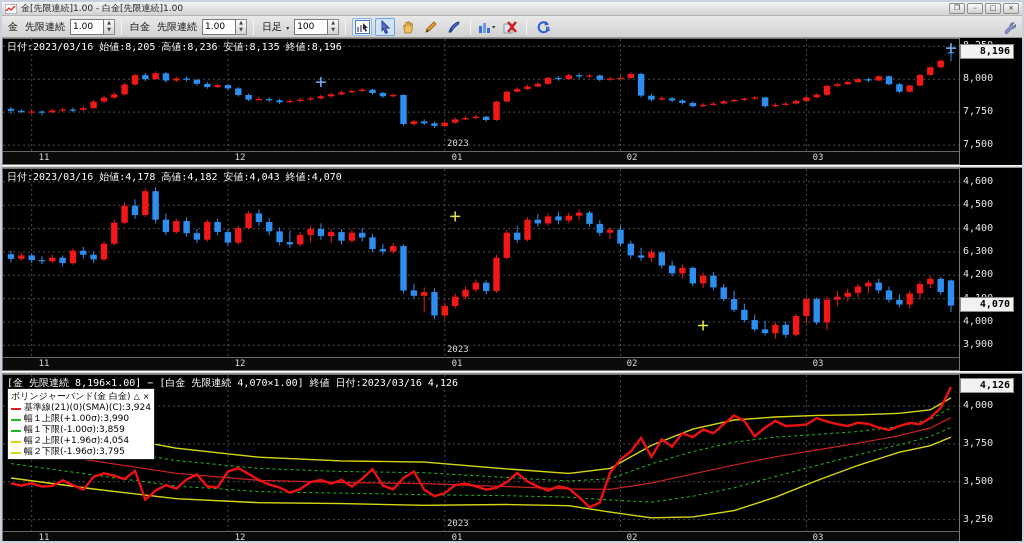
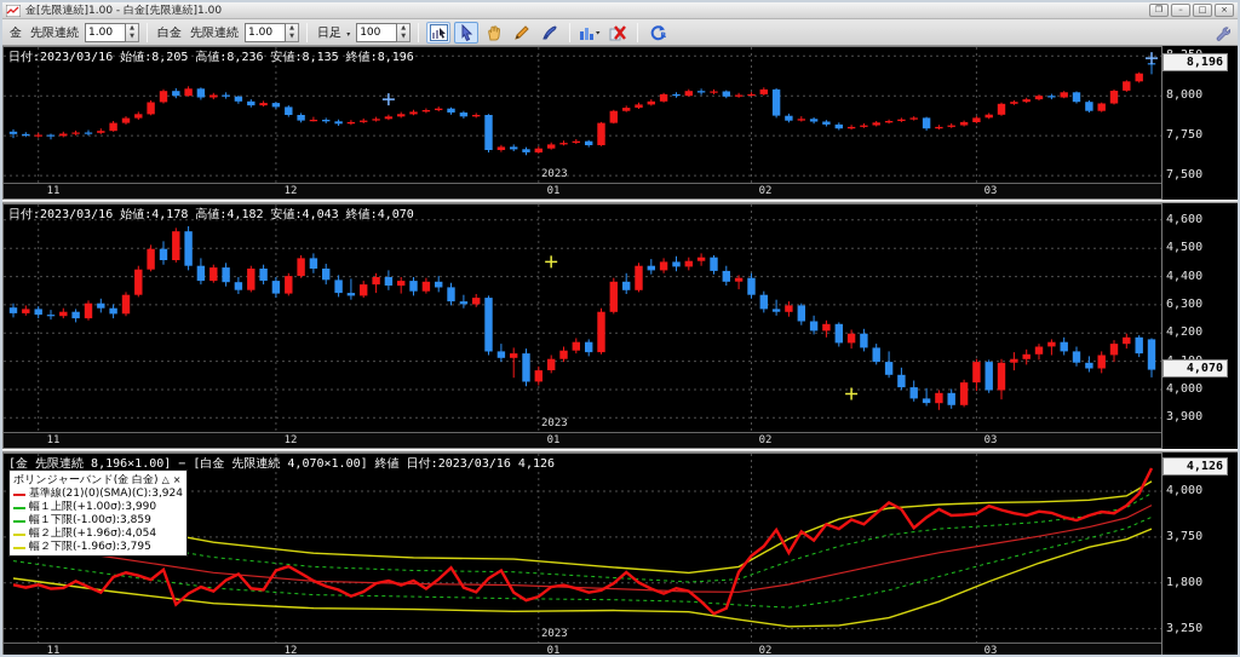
  金[先限連続]1.00 - 白金[先限連続]1.00
  ❐
  –
  □
  ×
  金
  先限連続
  1.00
  白金
  先限連続
  1.00
  100
  日付:2023/03/16 始値:8,205 高値:8,236 安値:8,135 終値:8,196
  11
  12
  01
  02
  03
  2023
  8,000
  7,750
  7,500
  8,196
  日付:2023/03/16 始値:4,178 高値:4,182 安値:4,043 終値:4,070
  11
  12
  01
  02
  03
  2023
  4,600
  4,500
  4,400
  6,300
  4,200
  4,000
  3,900
  4,070
  [金 先限連続 8,196×1.00] − [白金 先限連続 4,070×1.00] 終値 日付:2023/03/16 4,126
  ボリンジャーバンド(金 白金)
  △
  ×
  基準線(21)(0)(SMA)(C):3,924
  幅１上限(+1.00σ):3,990
  幅１下限(-1.00σ):3,859
  幅２上限(+1.96σ):4,054
  幅２下限(-1.96σ):3,795
  11
  12
  01
  02
  03
  2023
  4,000
  3,750
- 3,500
+ 1,800
  3,250
  4,126
